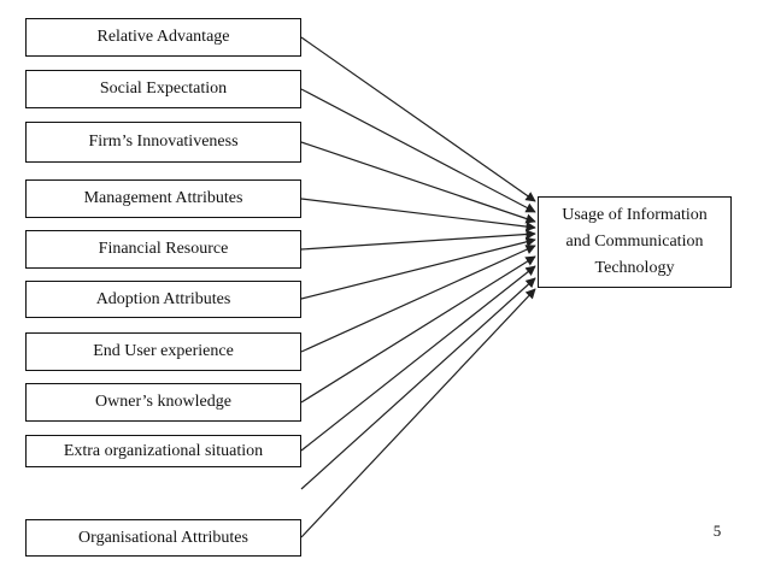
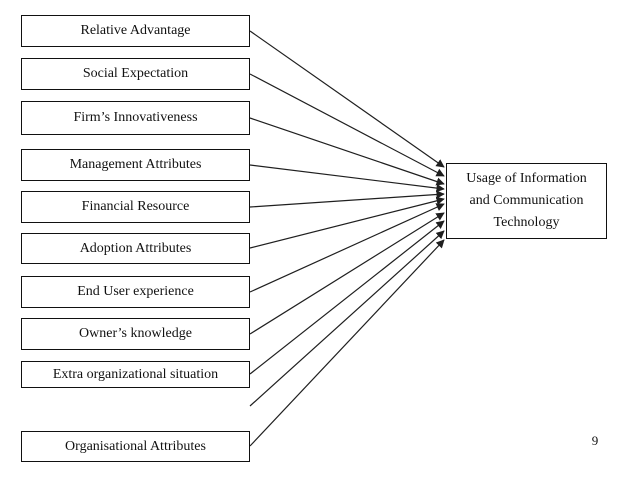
  Relative Advantage
  Social Expectation
  Firm’s Innovativeness
  Management Attributes
  Financial Resource
  Adoption Attributes
  End User experience
  Owner’s knowledge
  Extra organizational situation
  Organisational Attributes
  Usage of Information
  and Communication
  Technology
- 5
+ 9
